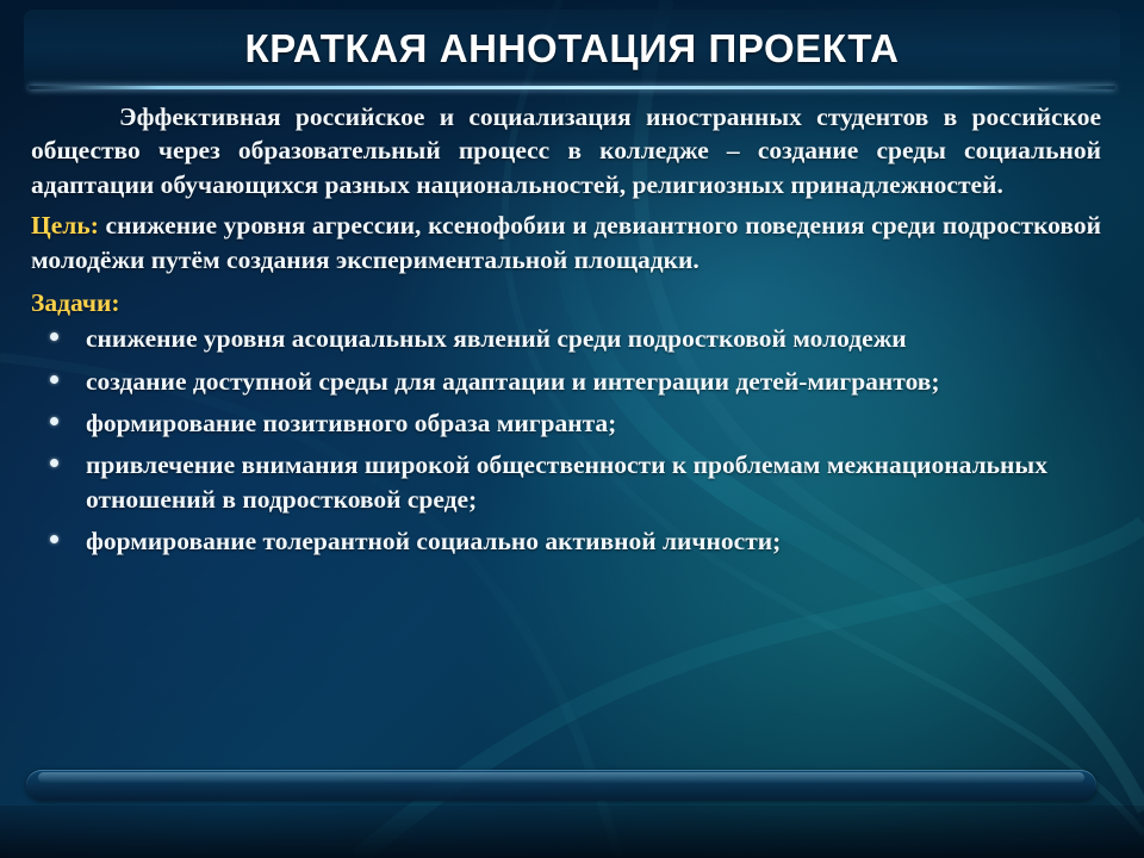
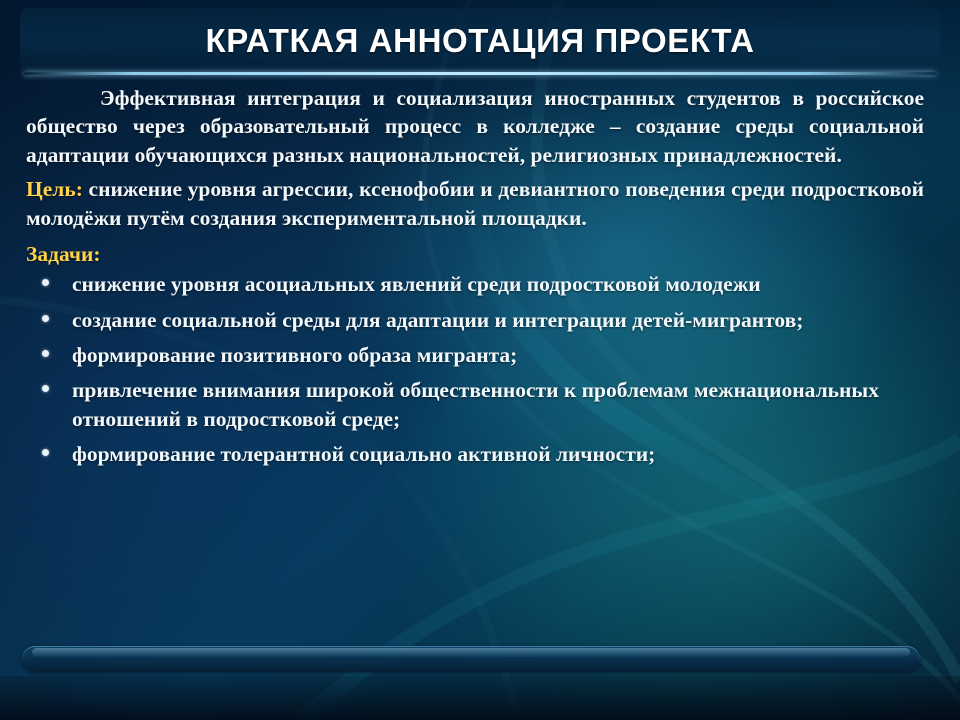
  КРАТКАЯ АННОТАЦИЯ ПРОЕКТА
- Эффективная российское и социализация иностранных студентов в российское общество через образовательный процесс в колледже – создание среды социальной адаптации обучающихся разных национальностей, религиозных принадлежностей.
+ Эффективная интеграция и социализация иностранных студентов в российское общество через образовательный процесс в колледже – создание среды социальной адаптации обучающихся разных национальностей, религиозных принадлежностей.
  Цель: снижение уровня агрессии, ксенофобии и девиантного поведения среди подростковой молодёжи путём создания экспериментальной площадки.
  Задачи:
  снижение уровня асоциальных явлений среди подростковой молодежи
- создание доступной среды для адаптации и интеграции детей-мигрантов;
+ создание социальной среды для адаптации и интеграции детей-мигрантов;
  формирование позитивного образа мигранта;
  привлечение внимания широкой общественности к проблемам межнациональных отношений в подростковой среде;
  формирование толерантной социально активной личности;
